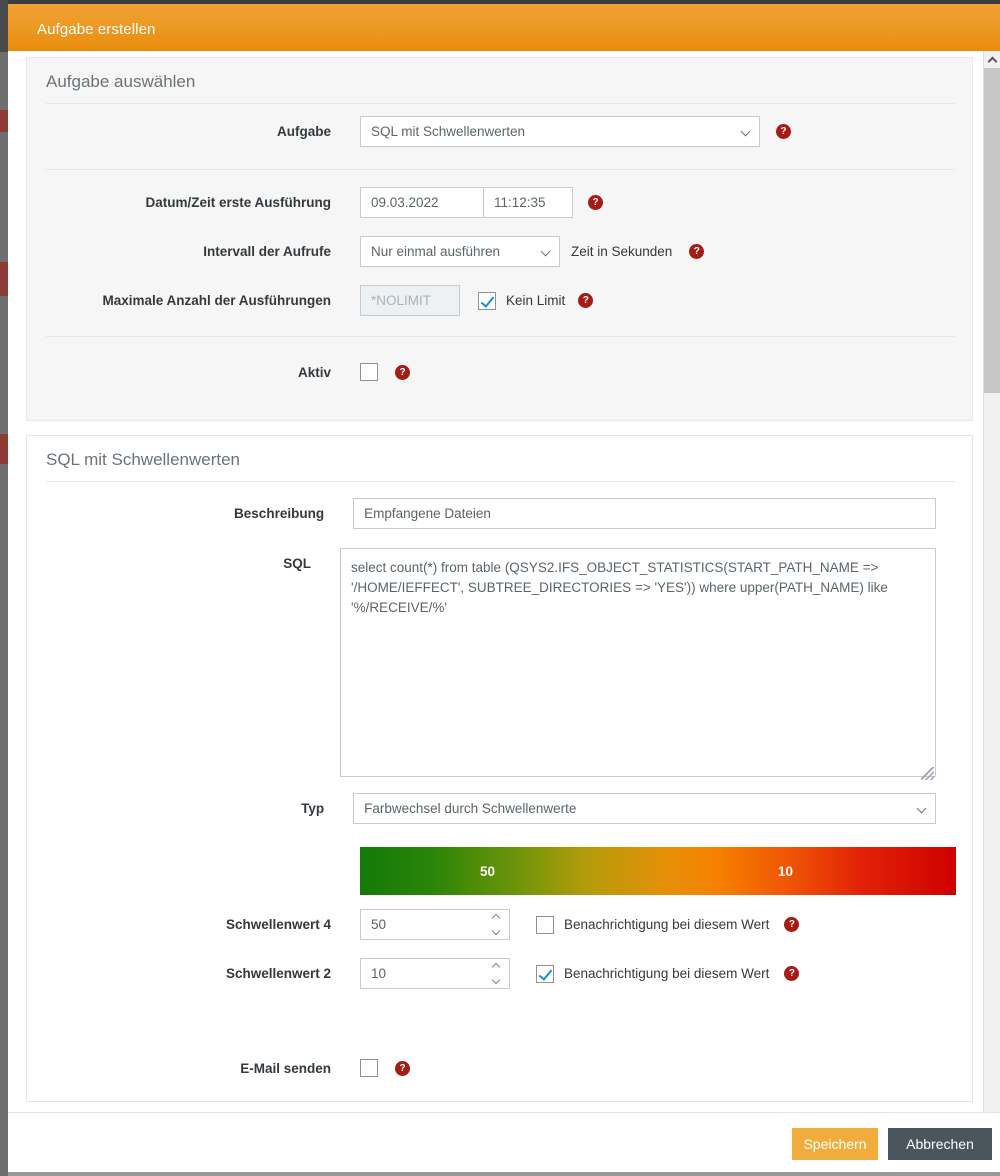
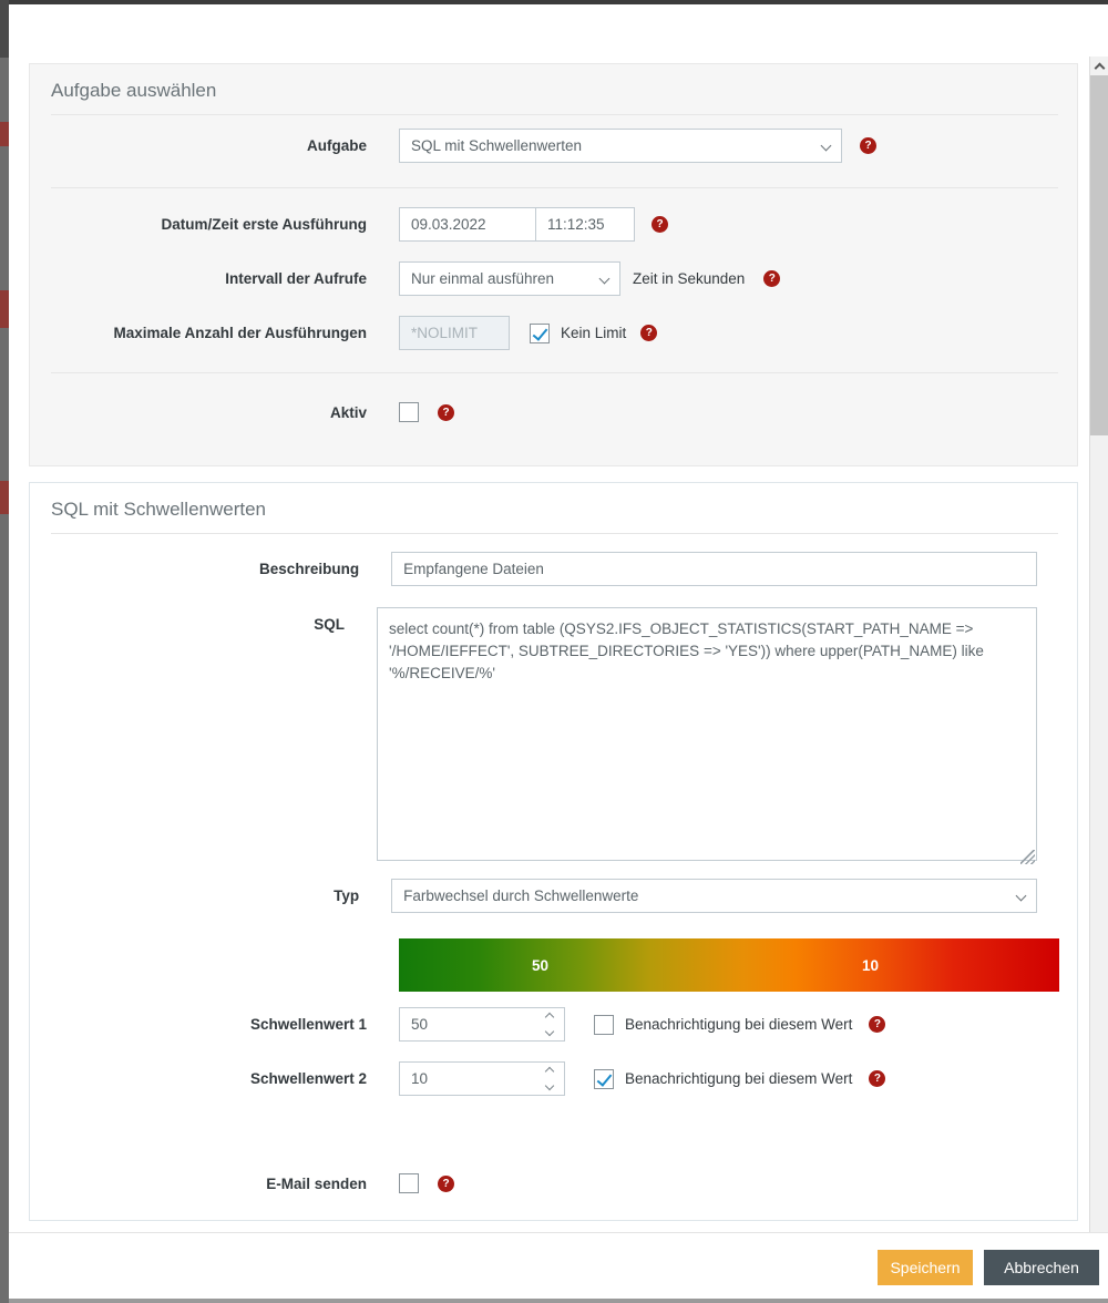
- Aufgabe erstellen
  Aufgabe auswählen
  Aufgabe
  SQL mit Schwellenwerten
  ?
  Datum/Zeit erste Ausführung
  09.03.2022
  11:12:35
  ?
  Intervall der Aufrufe
  Nur einmal ausführen
  Zeit in Sekunden
  ?
  Maximale Anzahl der Ausführungen
  *NOLIMIT
  Kein Limit
  ?
  Aktiv
  ?
  SQL mit Schwellenwerten
  Beschreibung
  Empfangene Dateien
  SQL
  Typ
  Farbwechsel durch Schwellenwerte
  50
  10
- Schwellenwert 4
+ Schwellenwert 1
  50
  Benachrichtigung bei diesem Wert
  ?
  Schwellenwert 2
  10
  Benachrichtigung bei diesem Wert
  ?
  E-Mail senden
  ?
  Speichern
  Abbrechen
